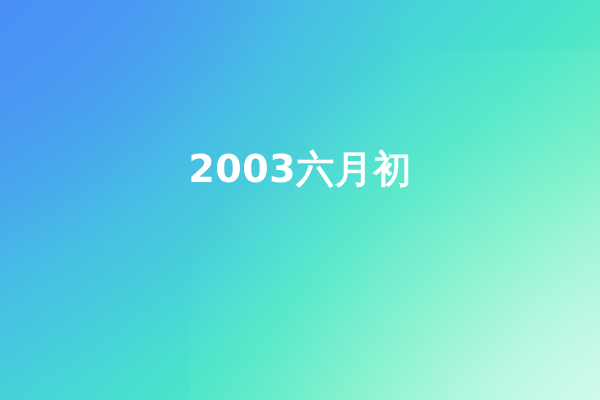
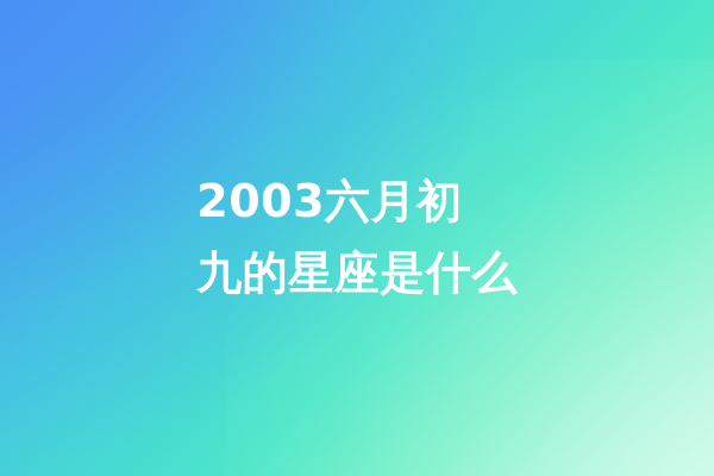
  2003六月初
+ 九的星座是什么
